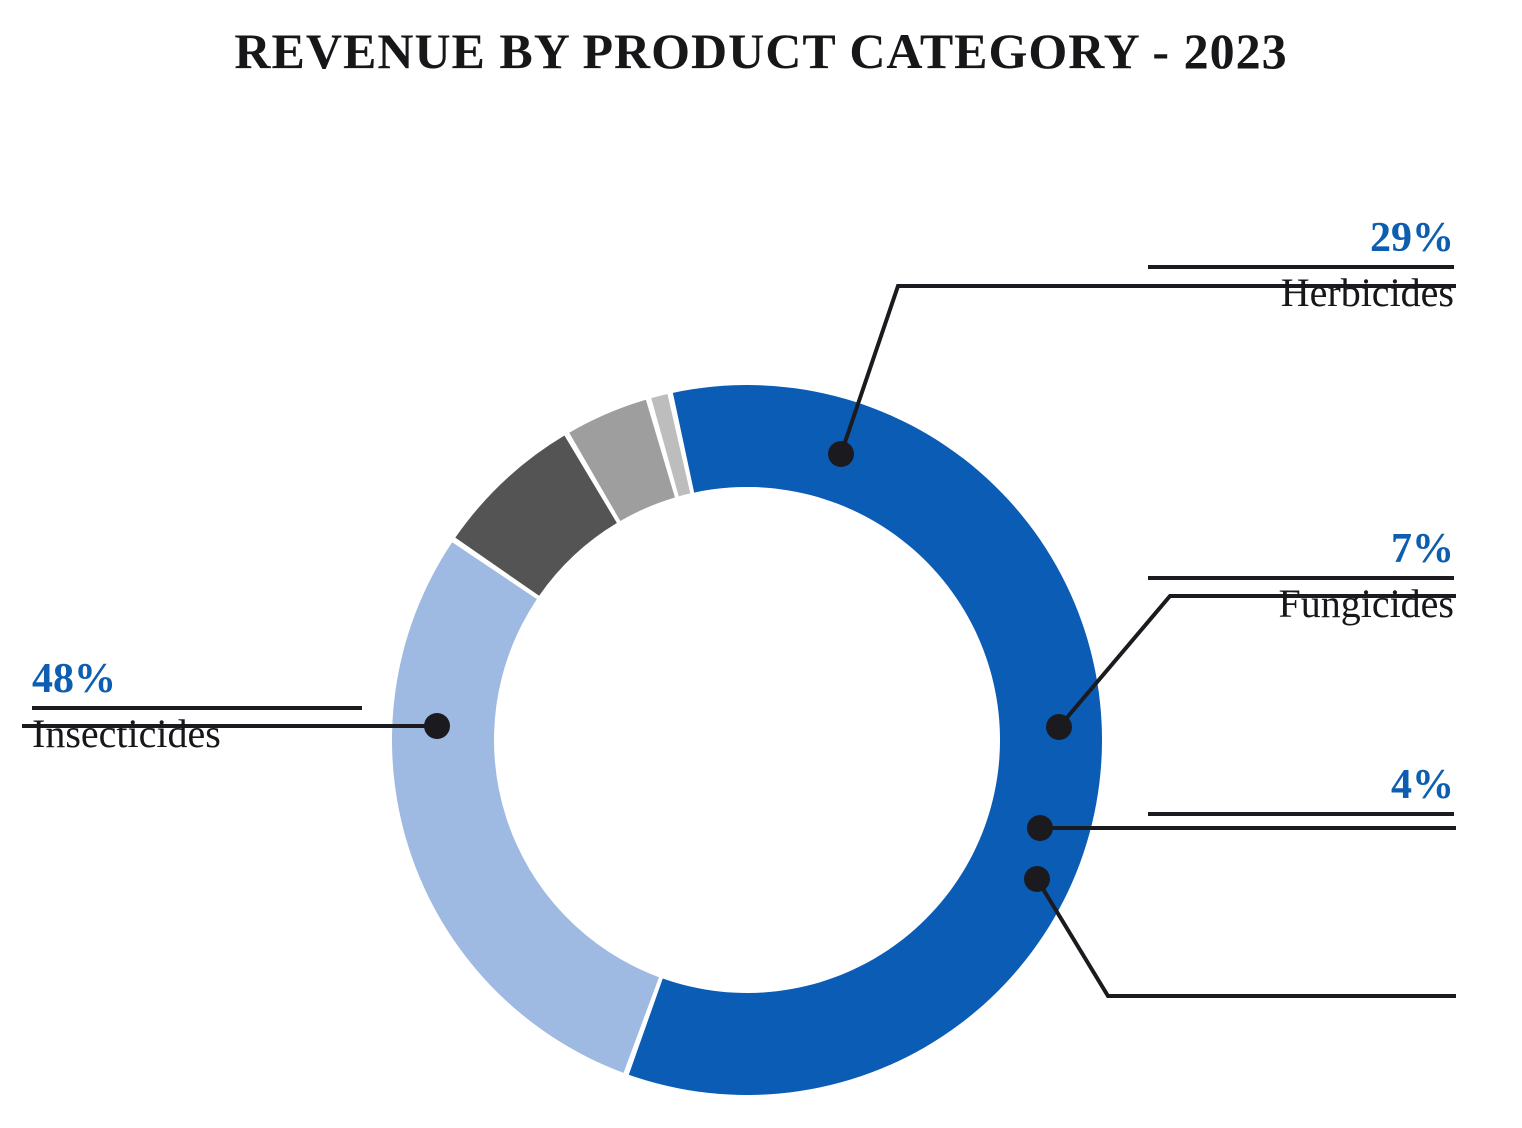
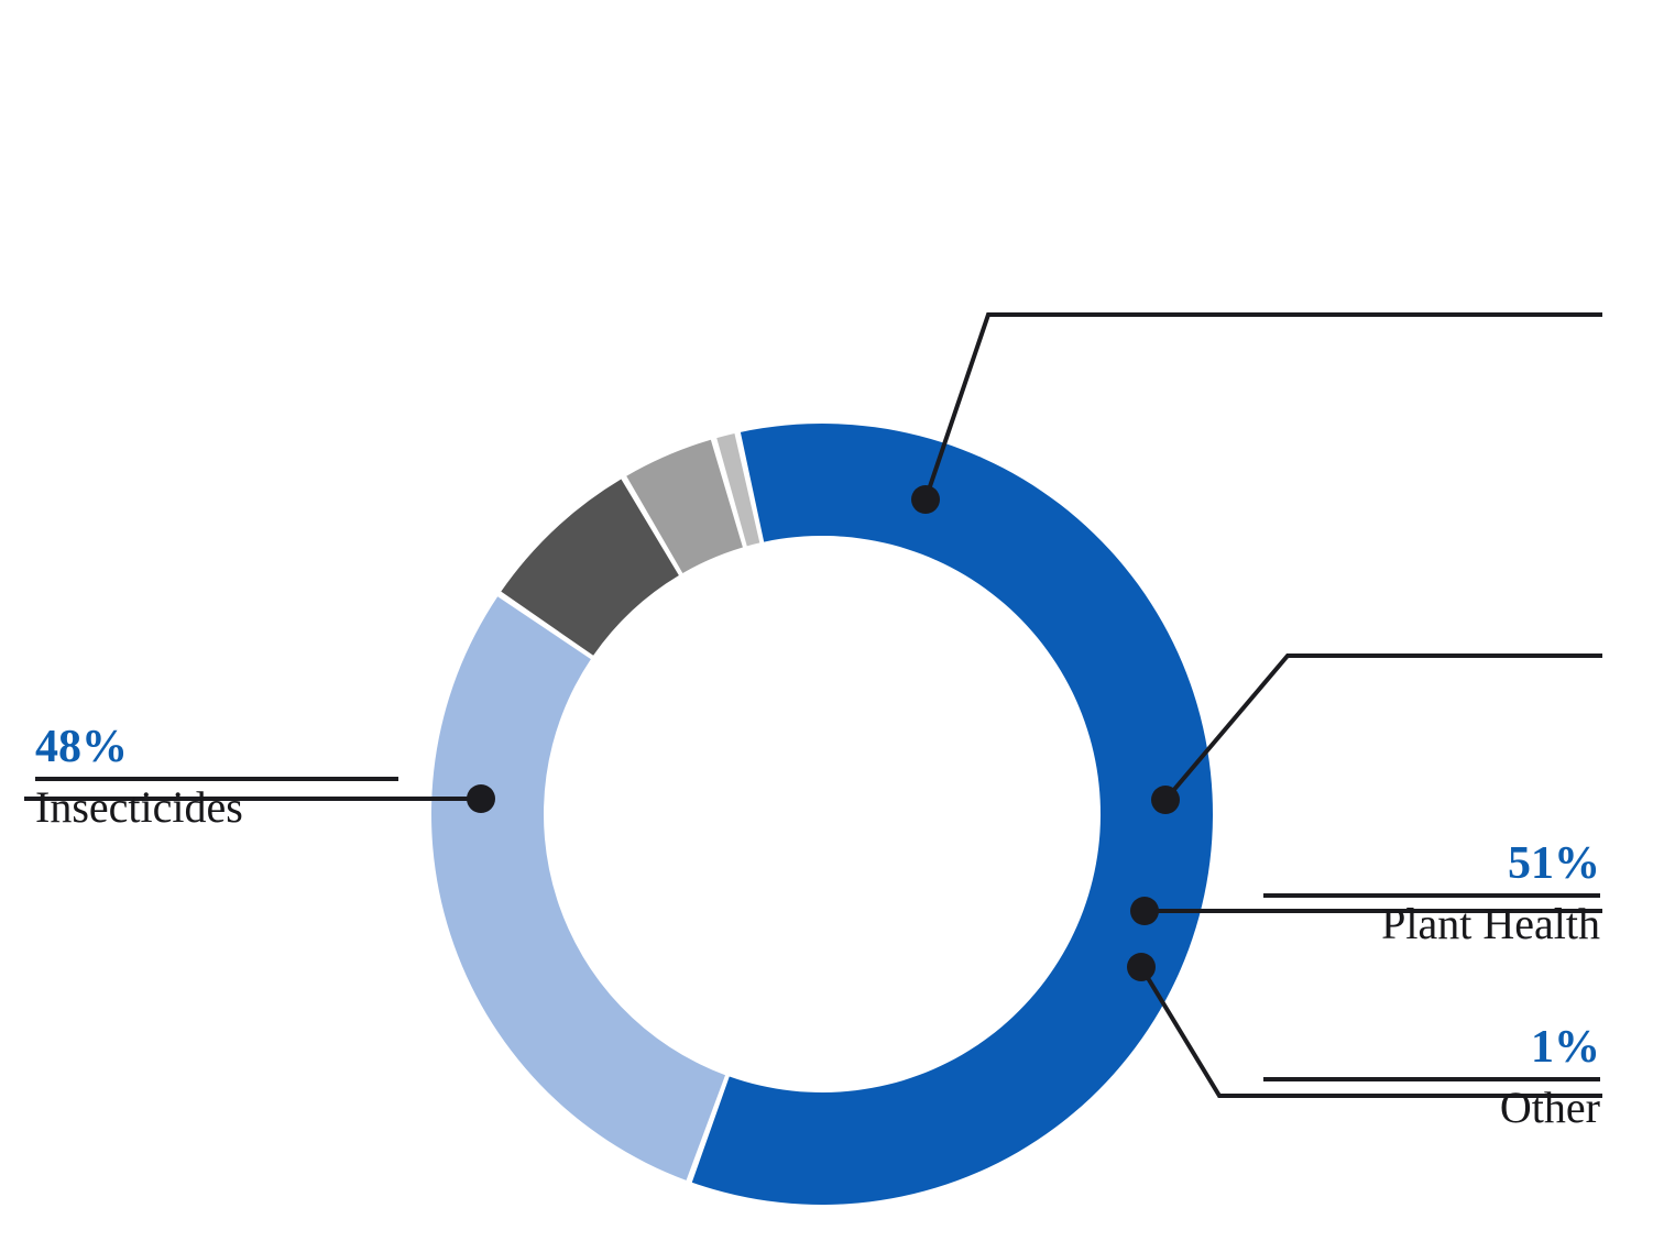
- REVENUE BY PRODUCT CATEGORY - 2023
- 29%
- Herbicides
- 7%
- Fungicides
- 4%
+ 51%
+ Plant Health
+ 1%
+ Other
  48%
  Insecticides
